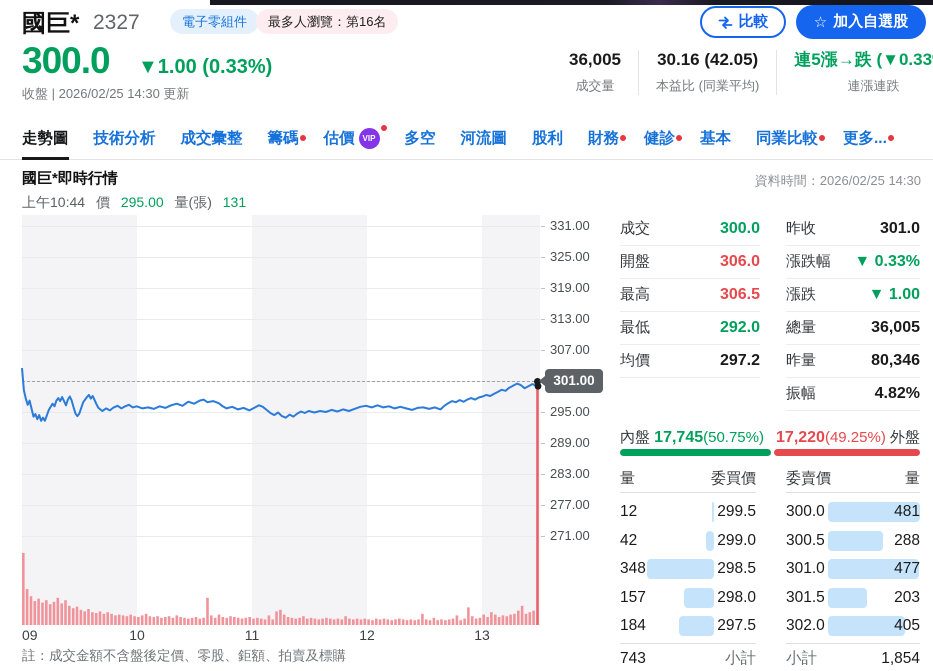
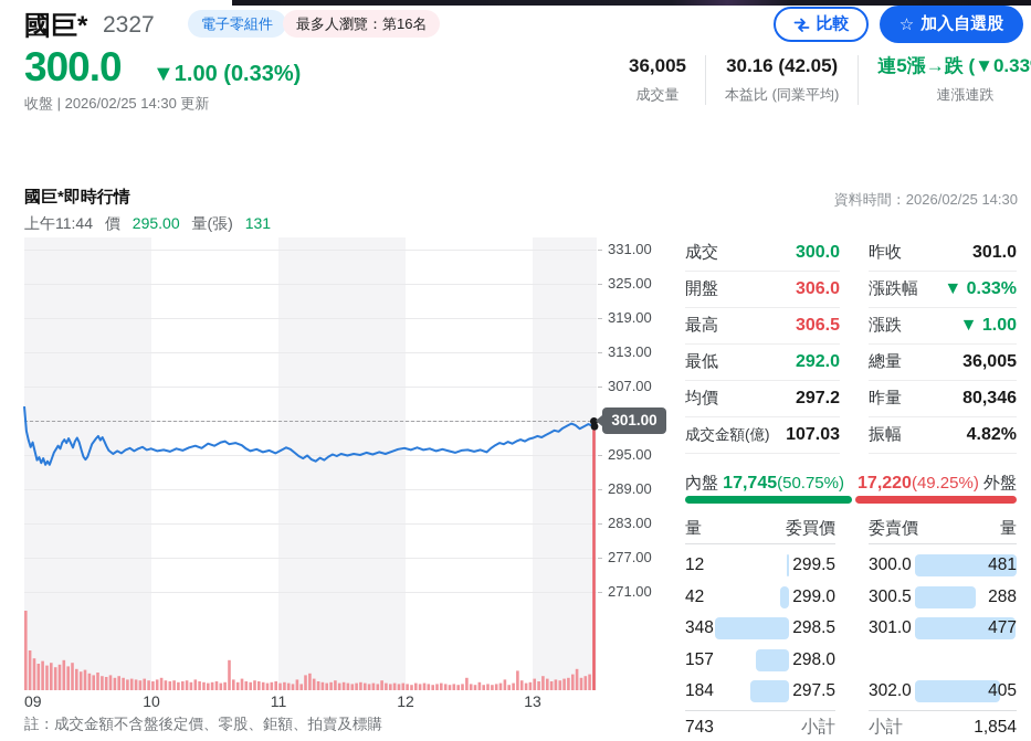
  國巨*
  2327
  電子零組件
  最多人瀏覽：第16名
  比較
  ☆
  加入自選股
  300.0
  ▼1.00 (0.33%)
  收盤 | 2026/02/25 14:30 更新
  36,005
  成交量
  30.16 (42.05)
  本益比 (同業平均)
  連5漲→跌 (▼0.33
  連漲連跌
- 走勢圖
- 技術分析
- 成交彙整
- 籌碼
- 估價
- VIP
- 多空
- 河流圖
- 股利
- 財務
- 健診
- 基本
- 同業比較
- 更多...
  國巨*即時行情
  資料時間：2026/02/25 14:30
- 上午10:44 價 295.00 量(張) 131
+ 上午11:44 價 295.00 量(張) 131
  09
  10
  11
  12
  13
  331.00
  325.00
  319.00
  313.00
  307.00
  295.00
  289.00
  283.00
  277.00
  271.00
  301.00
  成交
  300.0
  開盤
  306.0
  最高
  306.5
  最低
  292.0
  均價
  297.2
+ 成交金額(億)
+ 107.03
  昨收
  301.0
  漲跌幅
  ▼ 0.33%
  漲跌
  ▼ 1.00
  總量
  36,005
  昨量
  80,346
  振幅
  4.82%
  內盤 17,745(50.75%)
  17,220(49.25%) 外盤
  量
  委買價
  委賣價
  量
  12
  299.5
  42
  299.0
  348
  298.5
  157
  298.0
  184
  297.5
  300.0
  481
  300.5
  288
  301.0
  477
- 301.5
- 203
  302.0
  405
  743
  小計
  小計
  1,854
  註：成交金額不含盤後定價、零股、鉅額、拍賣及標購
